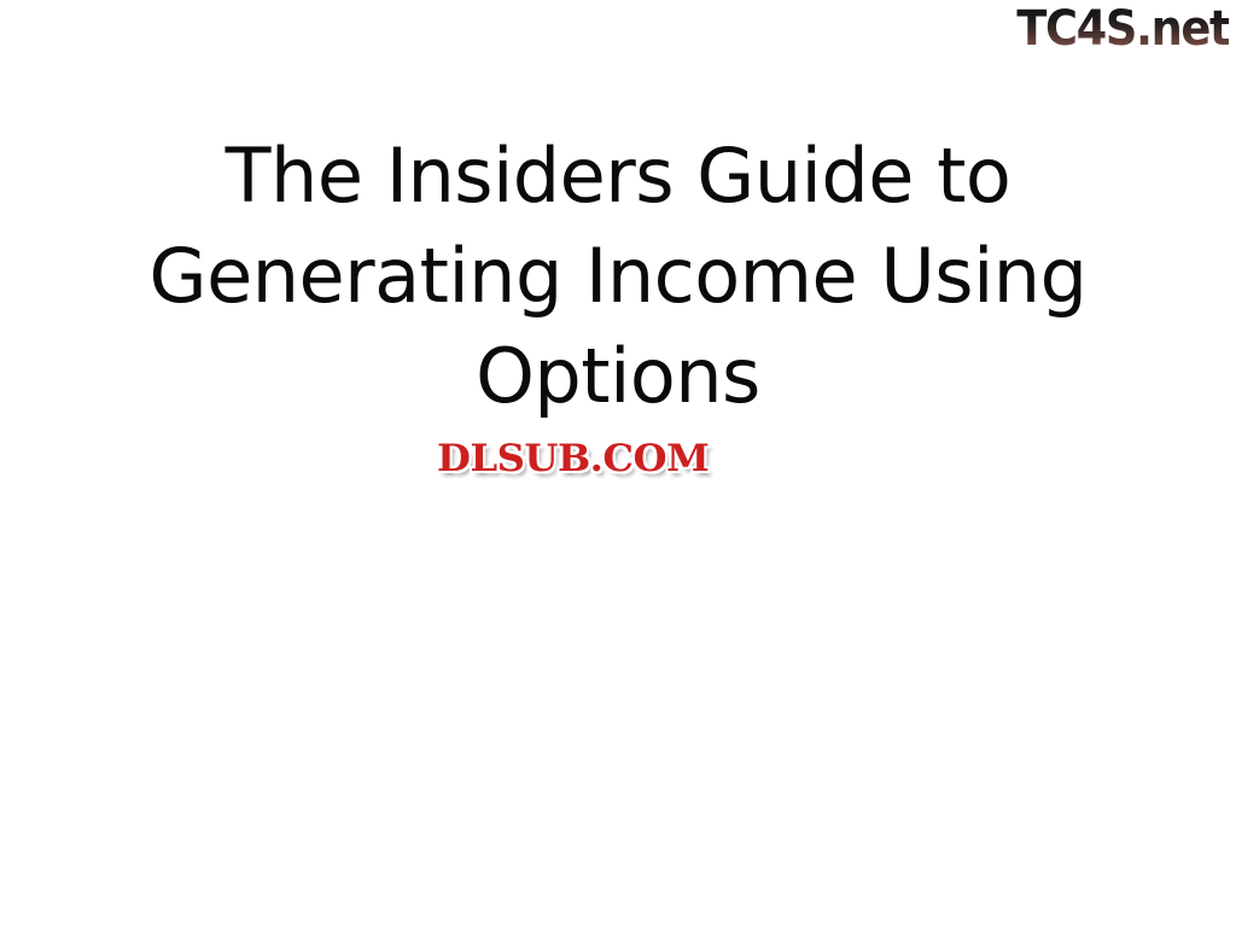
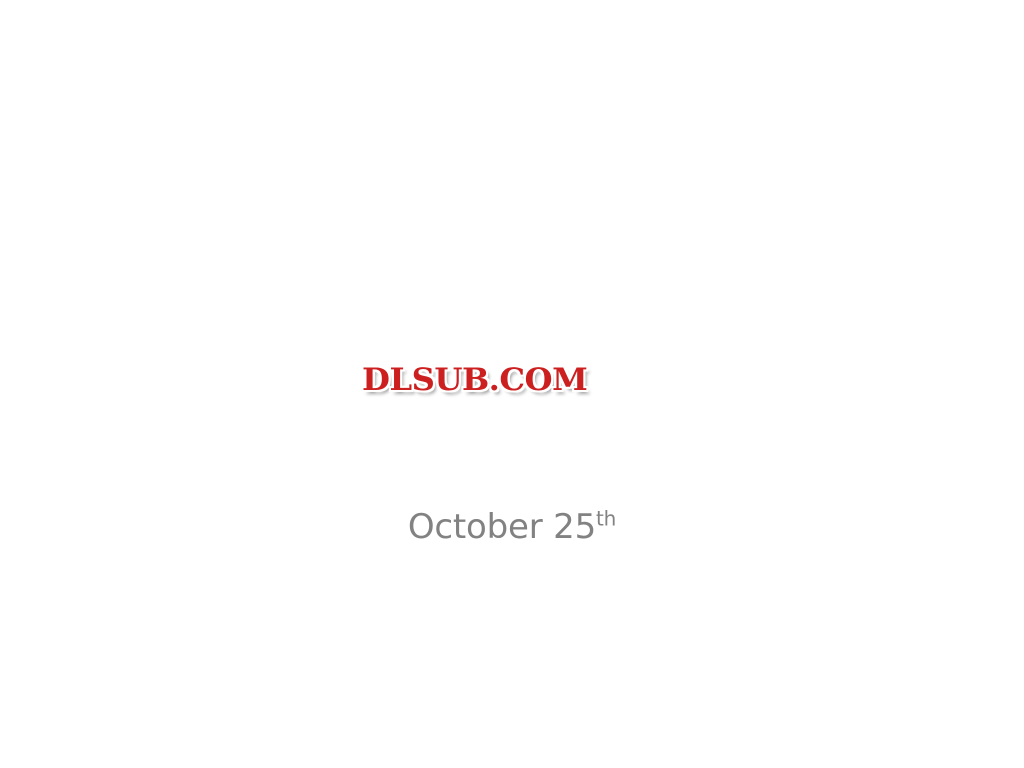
- TC4S.net
- The Insiders Guide to
- Generating Income Using
- Options
  DLSUB.COM
+ October 25th
